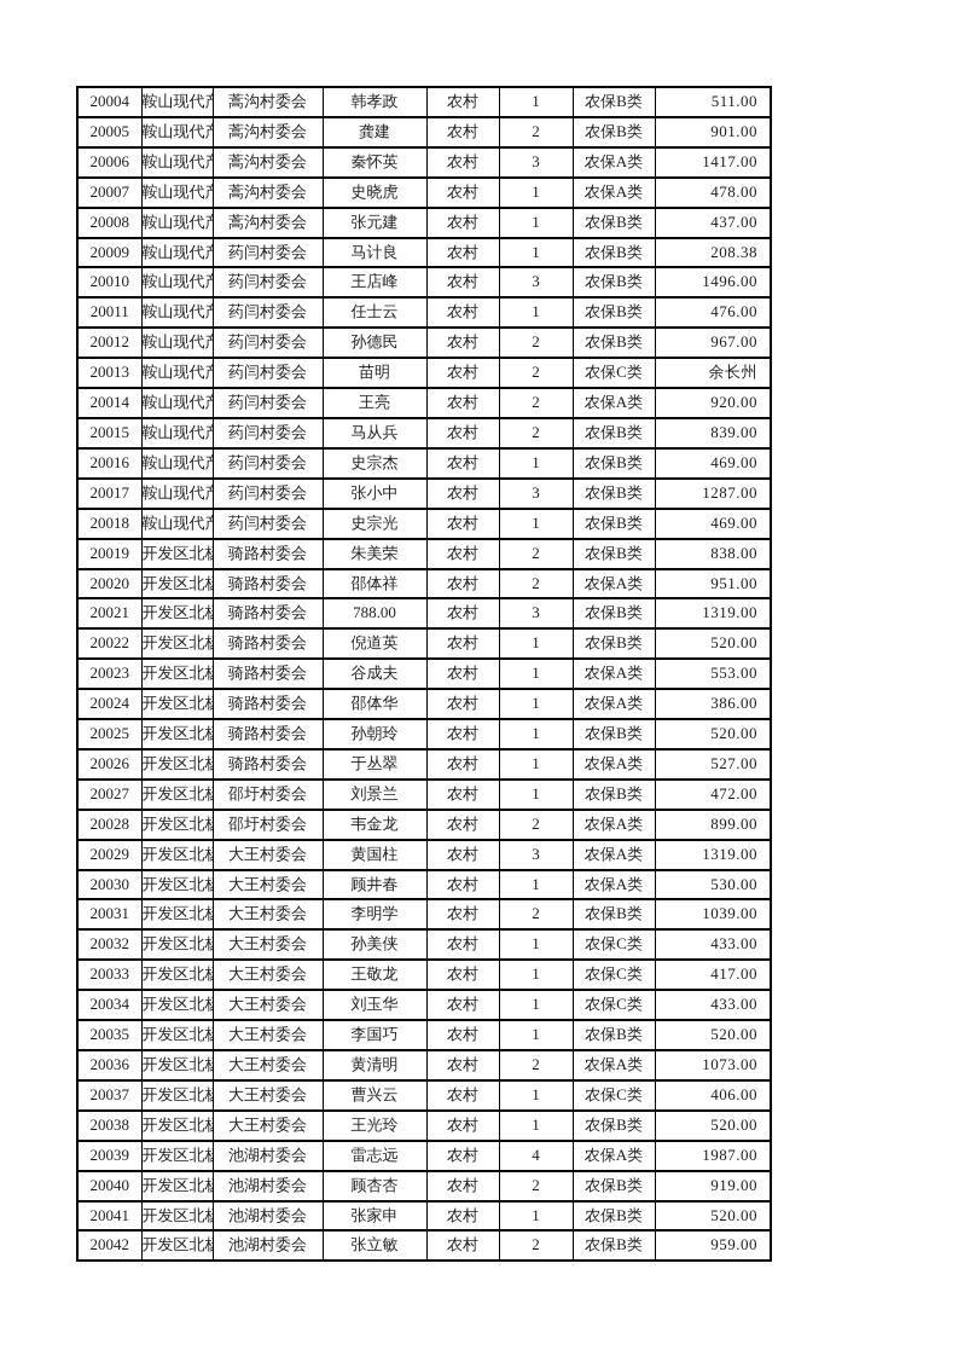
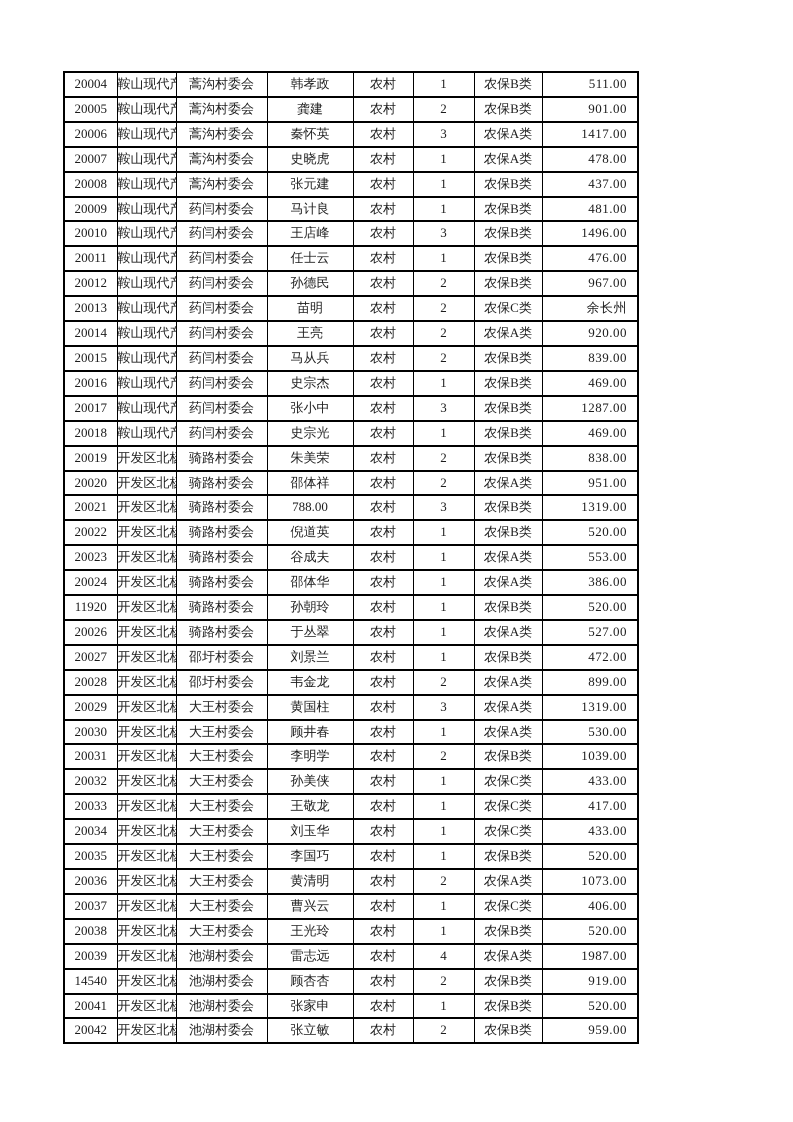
  20004	鞍山现代	蒿沟村委会	韩孝政	农村	1	农保B类	511.00
  20005	鞍山现代	蒿沟村委会	龚建	农村	2	农保B类	901.00
  20006	鞍山现代	蒿沟村委会	秦怀英	农村	3	农保A类	1417.00
  20007	鞍山现代	蒿沟村委会	史晓虎	农村	1	农保A类	478.00
  20008	鞍山现代	蒿沟村委会	张元建	农村	1	农保B类	437.00
- 20009	鞍山现代	药闫村委会	马计良	农村	1	农保B类	208.38
+ 20009	鞍山现代	药闫村委会	马计良	农村	1	农保B类	481.00
  20010	鞍山现代	药闫村委会	王店峰	农村	3	农保B类	1496.00
  20011	鞍山现代	药闫村委会	任士云	农村	1	农保B类	476.00
  20012	鞍山现代	药闫村委会	孙德民	农村	2	农保B类	967.00
  20013	鞍山现代	药闫村委会	苗明	农村	2	农保C类	余长州
  20014	鞍山现代	药闫村委会	王亮	农村	2	农保A类	920.00
  20015	鞍山现代	药闫村委会	马从兵	农村	2	农保B类	839.00
  20016	鞍山现代	药闫村委会	史宗杰	农村	1	农保B类	469.00
  20017	鞍山现代	药闫村委会	张小中	农村	3	农保B类	1287.00
  20018	鞍山现代	药闫村委会	史宗光	农村	1	农保B类	469.00
  20019	开发区北	骑路村委会	朱美荣	农村	2	农保B类	838.00
  20020	开发区北	骑路村委会	邵体祥	农村	2	农保A类	951.00
  20021	开发区北	骑路村委会	788.00	农村	3	农保B类	1319.00
  20022	开发区北	骑路村委会	倪道英	农村	1	农保B类	520.00
  20023	开发区北	骑路村委会	谷成夫	农村	1	农保A类	553.00
  20024	开发区北	骑路村委会	邵体华	农村	1	农保A类	386.00
- 20025	开发区北	骑路村委会	孙朝玲	农村	1	农保B类	520.00
+ 11920	开发区北	骑路村委会	孙朝玲	农村	1	农保B类	520.00
  20026	开发区北	骑路村委会	于丛翠	农村	1	农保A类	527.00
  20027	开发区北	邵圩村委会	刘景兰	农村	1	农保B类	472.00
  20028	开发区北	邵圩村委会	韦金龙	农村	2	农保A类	899.00
  20029	开发区北	大王村委会	黄国柱	农村	3	农保A类	1319.00
  20030	开发区北	大王村委会	顾井春	农村	1	农保A类	530.00
  20031	开发区北	大王村委会	李明学	农村	2	农保B类	1039.00
  20032	开发区北	大王村委会	孙美侠	农村	1	农保C类	433.00
  20033	开发区北	大王村委会	王敬龙	农村	1	农保C类	417.00
  20034	开发区北	大王村委会	刘玉华	农村	1	农保C类	433.00
  20035	开发区北	大王村委会	李国巧	农村	1	农保B类	520.00
  20036	开发区北	大王村委会	黄清明	农村	2	农保A类	1073.00
  20037	开发区北	大王村委会	曹兴云	农村	1	农保C类	406.00
  20038	开发区北	大王村委会	王光玲	农村	1	农保B类	520.00
  20039	开发区北	池湖村委会	雷志远	农村	4	农保A类	1987.00
- 20040	开发区北	池湖村委会	顾杏杏	农村	2	农保B类	919.00
+ 14540	开发区北	池湖村委会	顾杏杏	农村	2	农保B类	919.00
  20041	开发区北	池湖村委会	张家申	农村	1	农保B类	520.00
  20042	开发区北	池湖村委会	张立敏	农村	2	农保B类	959.00
